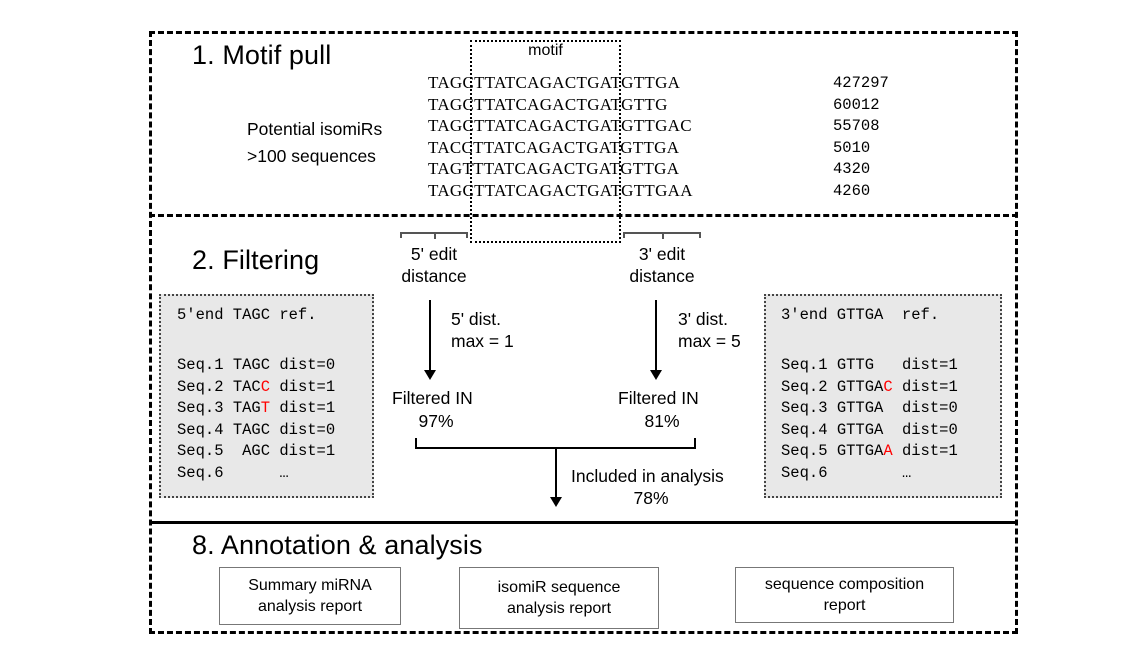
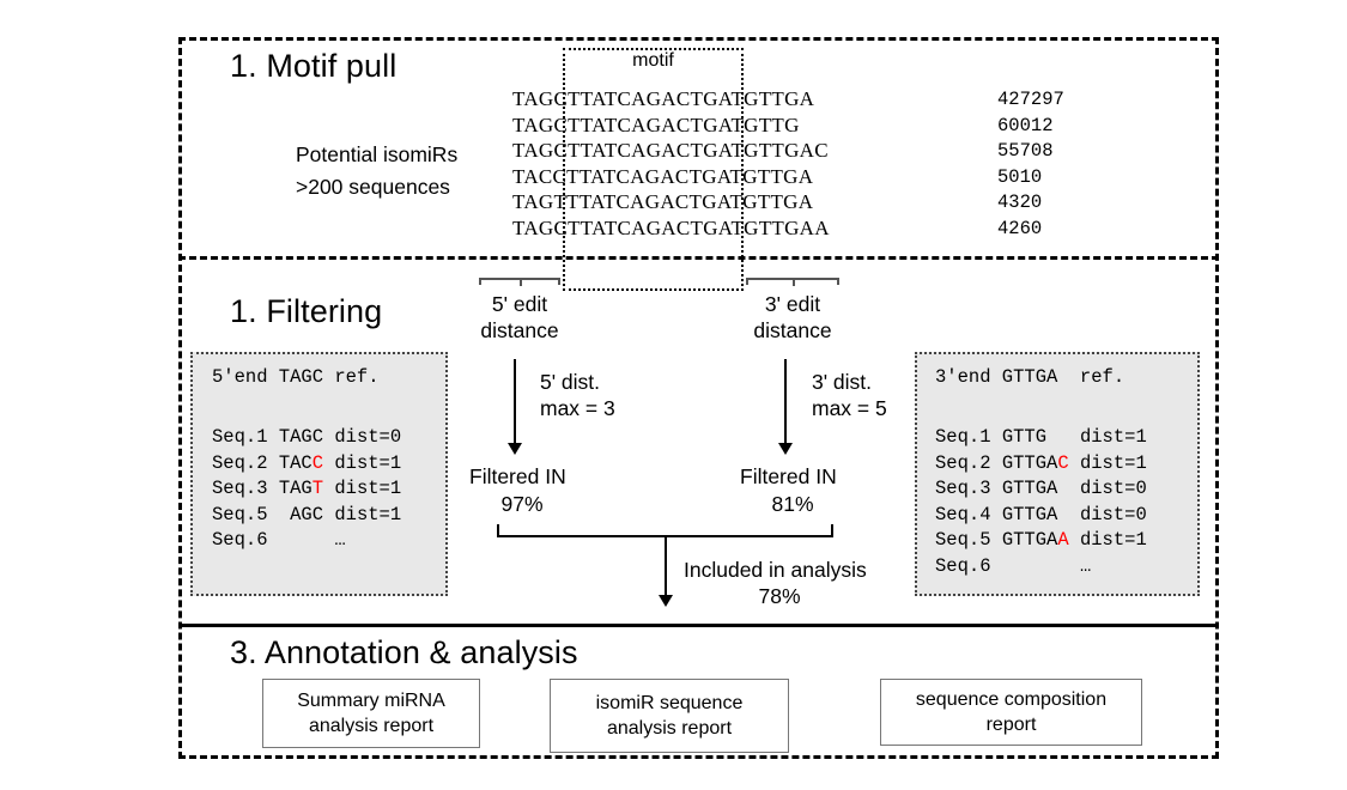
  1. Motif pull
  Potential isomiRs
- >100 sequences
+ >200 sequences
  motif
  TAGCTTATCAGACTGATGTTGA
  TAGCTTATCAGACTGATGTTG
  TAGCTTATCAGACTGATGTTGAC
  TACCTTATCAGACTGATGTTGA
  TAGTTTATCAGACTGATGTTGA
  TAGCTTATCAGACTGATGTTGAA
  427297
  60012
  55708
  5010
  4320
  4260
- 2. Filtering
+ 1. Filtering
  5' edit
  distance
  3' edit
  distance
  5' dist.
- max = 1
+ max = 3
  3' dist.
  max = 5
  Filtered IN
  97%
  Filtered IN
  81%
  Included in analysis
  78%
  5'end TAGC ref.
  Seq.1 TAGC dist=0
  Seq.2 TACC dist=1
  Seq.3 TAGT dist=1
- Seq.4 TAGC dist=0
  Seq.5 AGC dist=1
  Seq.6 …
  3'end GTTGA ref.
  Seq.1 GTTG dist=1
  Seq.2 GTTGAC dist=1
  Seq.3 GTTGA dist=0
  Seq.4 GTTGA dist=0
  Seq.5 GTTGAA dist=1
  Seq.6 …
- 8. Annotation & analysis
+ 3. Annotation & analysis
  Summary miRNA
  analysis report
  isomiR sequence
  analysis report
  sequence composition
  report
